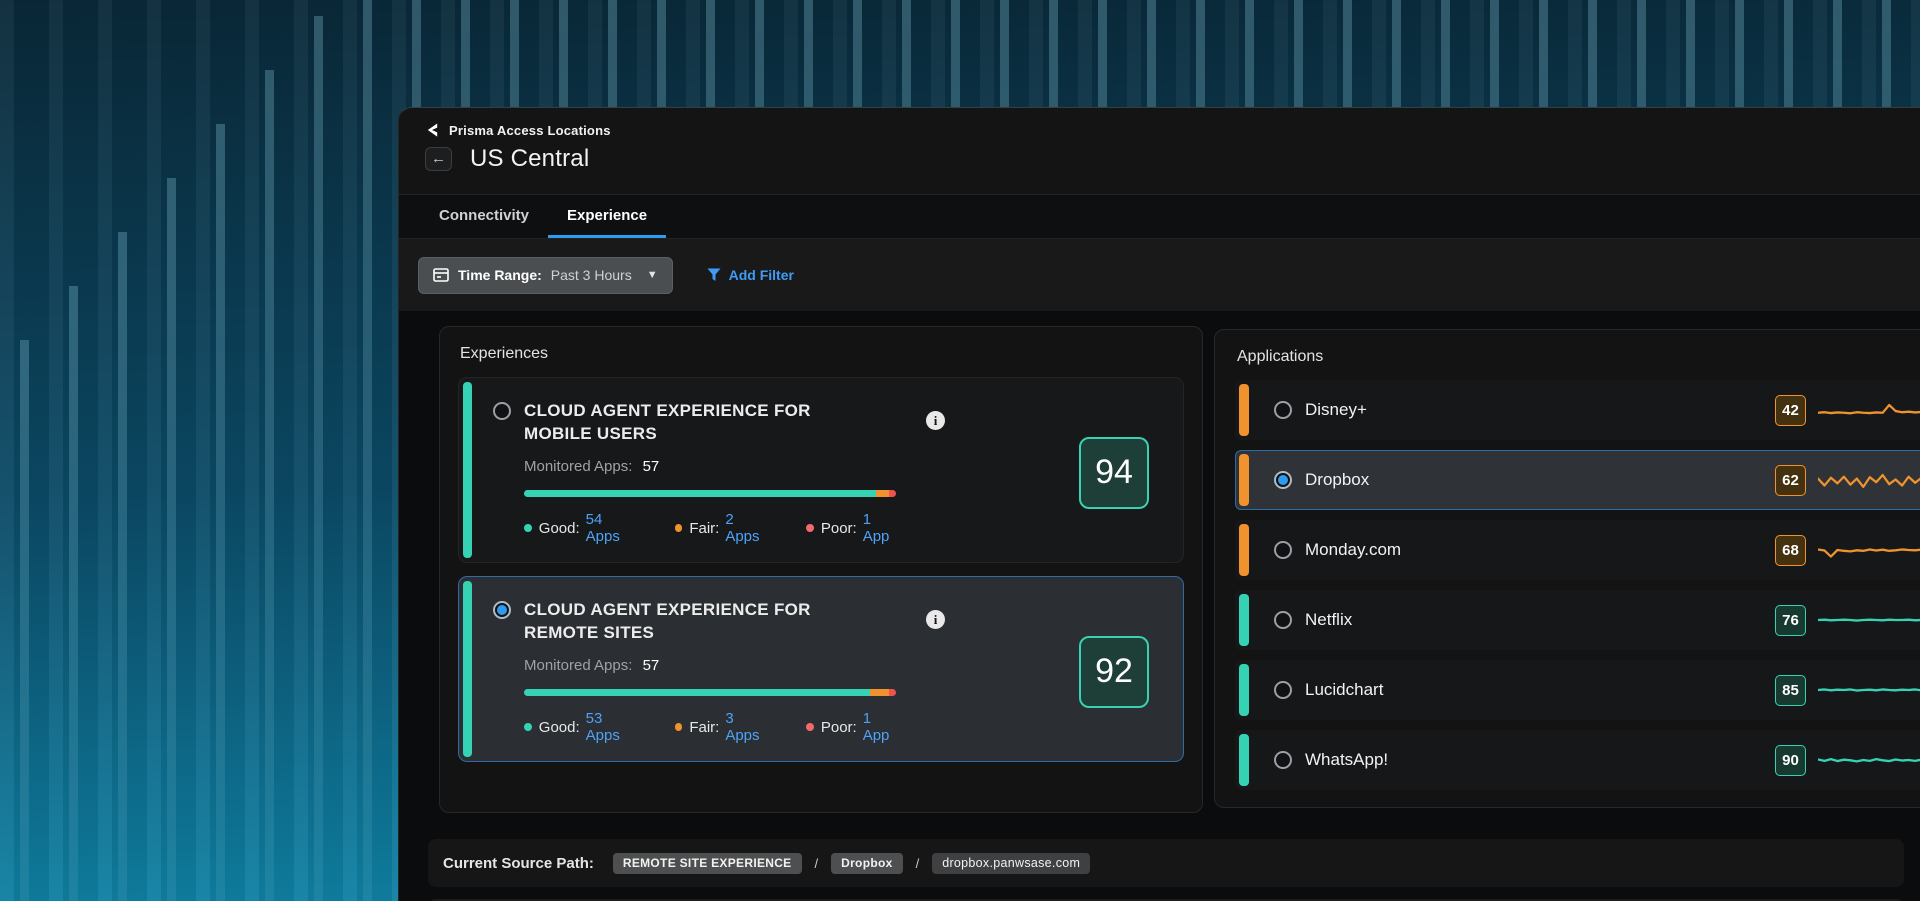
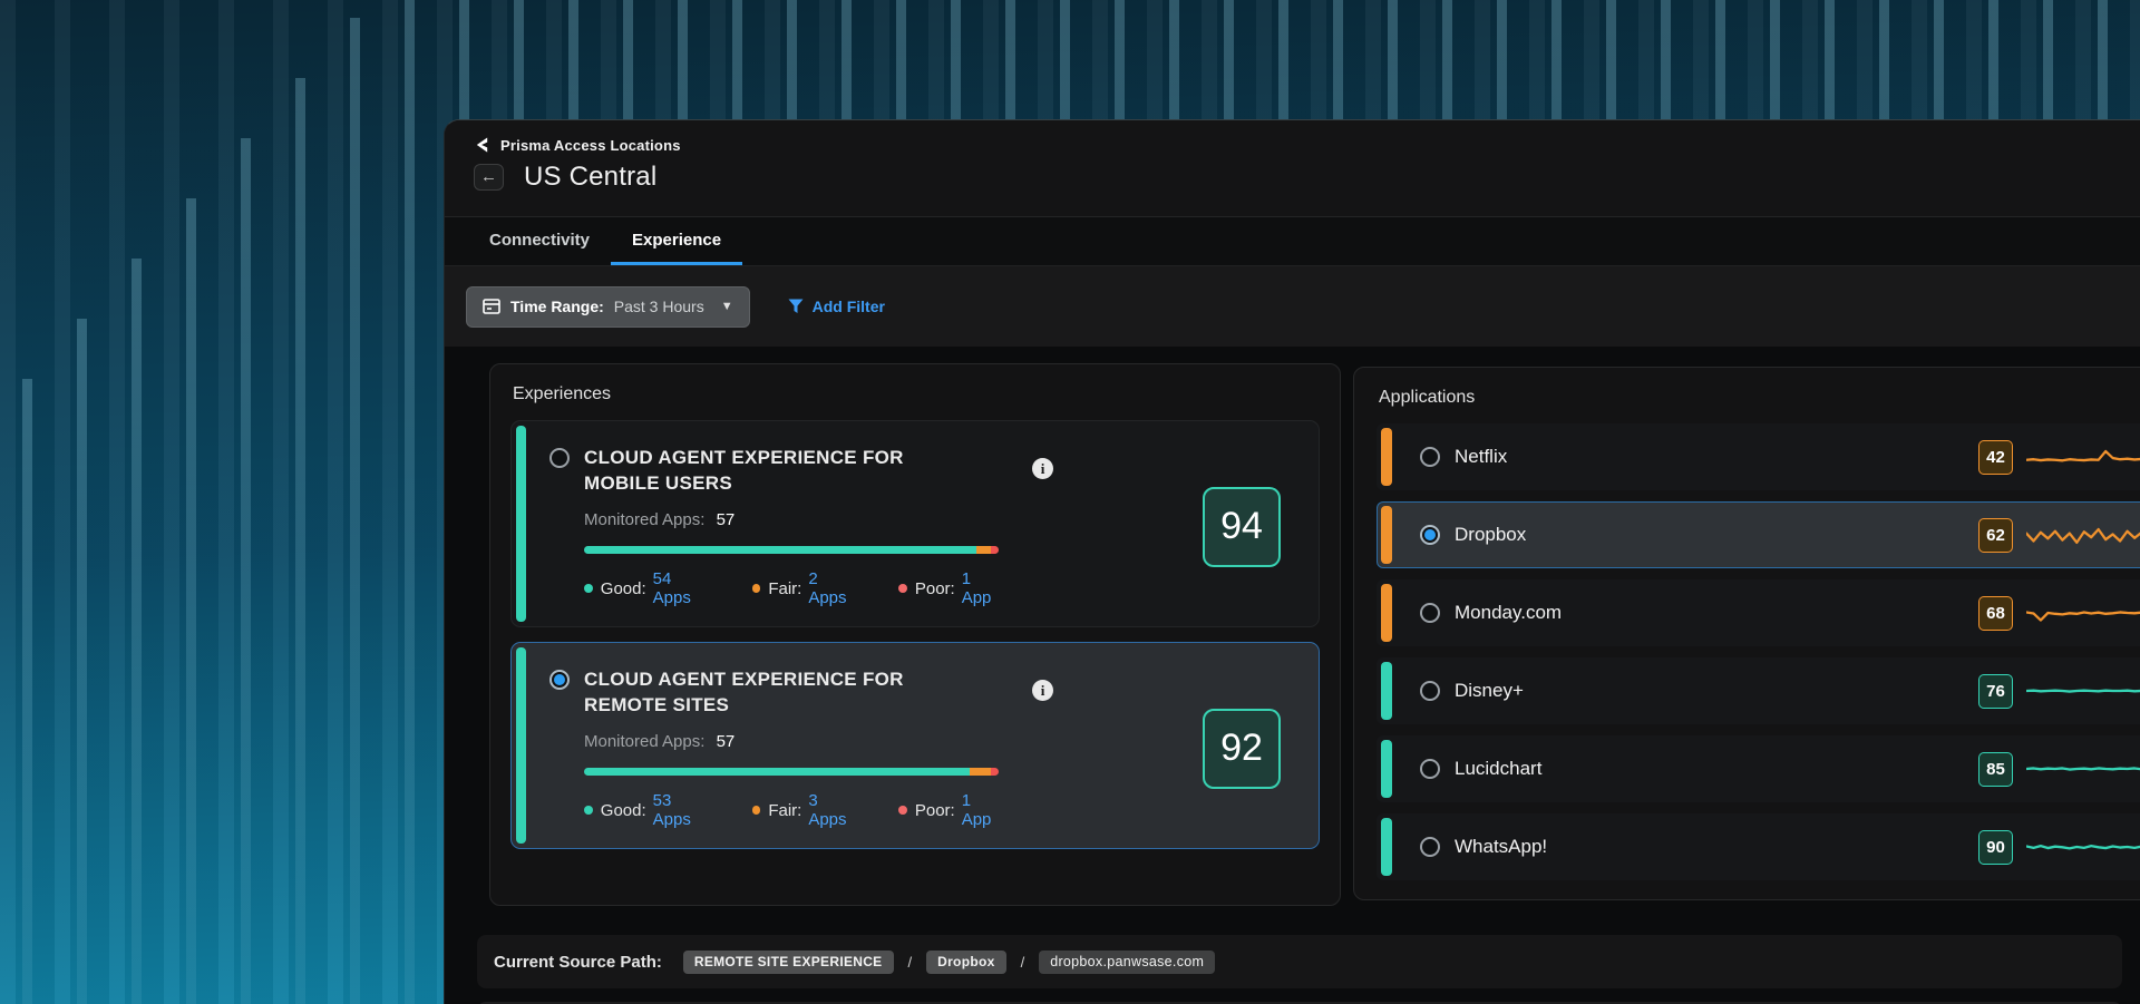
  Prisma Access Locations
  ←
  US Central
  Connectivity
  Experience
  Time Range:
  Past 3 Hours
  ▼
  Add Filter
  Experiences
  CLOUD AGENT EXPERIENCE FOR MOBILE USERS
  Monitored Apps: 57
  Good:
  54 Apps
  Fair:
  2 Apps
  Poor:
  1 App
  i
  94
  CLOUD AGENT EXPERIENCE FOR REMOTE SITES
  Monitored Apps: 57
  Good:
  53 Apps
  Fair:
  3 Apps
  Poor:
  1 App
  i
  92
  Applications
- Disney+
+ Netflix
  42
  Dropbox
  62
  Monday.com
  68
- Netflix
+ Disney+
  76
  Lucidchart
  85
  WhatsApp!
  90
  Current Source Path:
  REMOTE SITE EXPERIENCE
  /
  Dropbox
  /
  dropbox.panwsase.com
